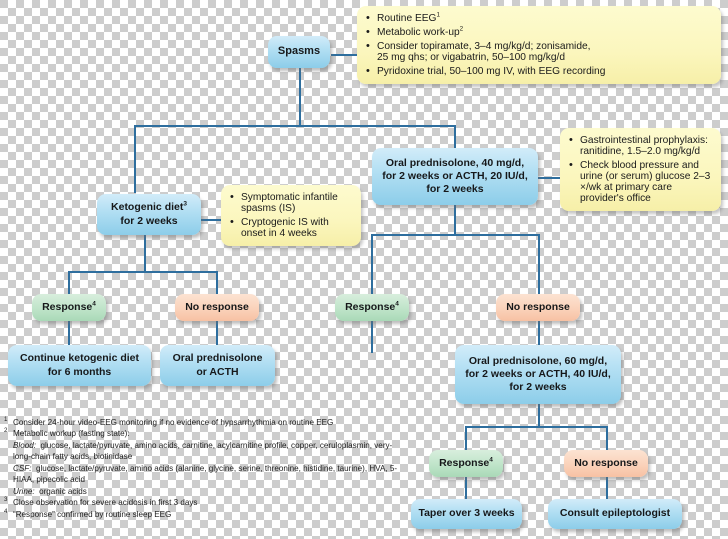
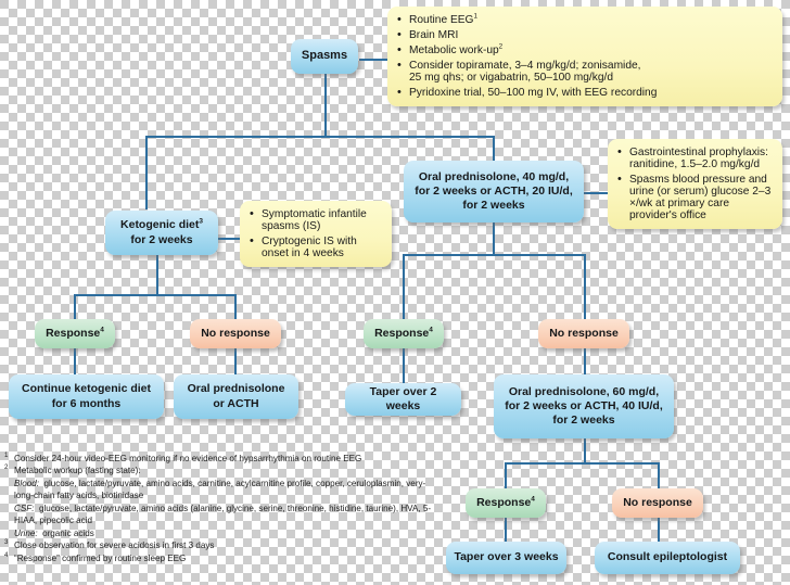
  Routine EEG
+ Brain MRI
  Metabolic work-up
  Consider topiramate, 3–4 mg/kg/d; zonisamide,
  25 mg qhs; or vigabatrin, 50–100 mg/kg/d
  Pyridoxine trial, 50–100 mg IV, with EEG recording
  Symptomatic infantile spasms (IS)
  Cryptogenic IS with onset in 4 weeks
  Gastrointestinal prophylaxis: ranitidine, 1.5–2.0 mg/kg/d
- Check blood pressure and urine (or serum) glucose 2–3 ×/wk at primary care provider's office
+ Spasms blood pressure and urine (or serum) glucose 2–3 ×/wk at primary care provider's office
  Spasms
  Ketogenic diet
  for 2 weeks
  Oral prednisolone, 40 mg/d,
  for 2 weeks or ACTH, 20 IU/d,
  for 2 weeks
  Response
  No response
  Response
  No response
  Continue ketogenic diet
  for 6 months
  Oral prednisolone
  or ACTH
+ Taper over 2 weeks
  Oral prednisolone, 60 mg/d,
  for 2 weeks or ACTH, 40 IU/d,
  for 2 weeks
  Response
  No response
  Taper over 3 weeks
  Consult epileptologist
  Consider 24-hour video-EEG monitoring if no evidence of hypsarrhythmia on routine EEG
  Metabolic workup (fasting state):
  Blood: glucose, lactate/pyruvate, amino acids, carnitine, acylcarnitine profile, copper, ceruloplasmin, very-long-chain fatty acids, biotinidase
  CSF: glucose, lactate/pyruvate, amino acids (alanine, glycine, serine, threonine, histidine, taurine), HVA, 5-HIAA, pipecolic acid
  Urine: organic acids
  Close observation for severe acidosis in first 3 days
  “Response” confirmed by routine sleep EEG
